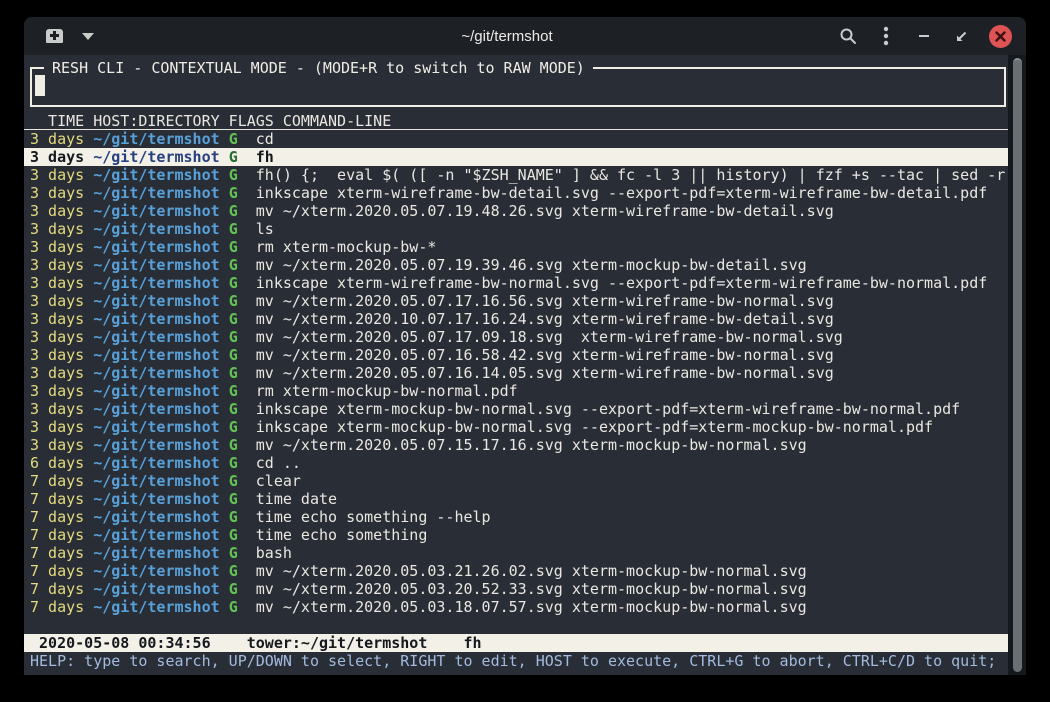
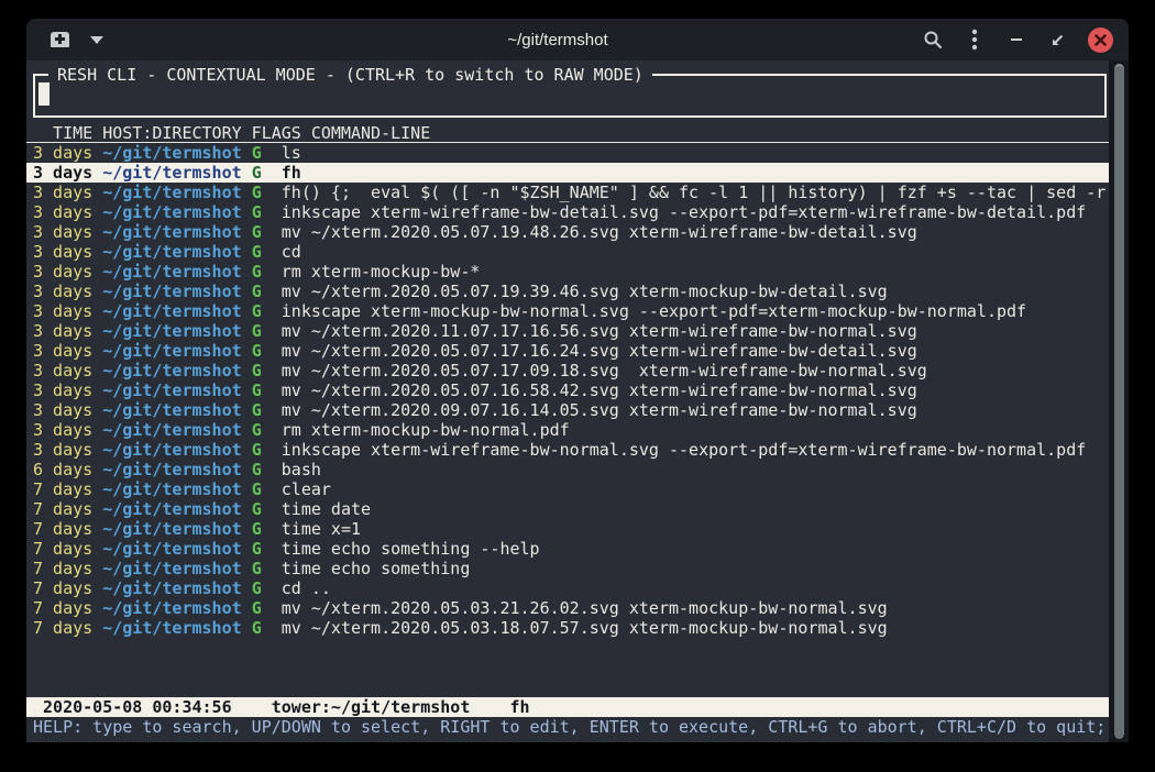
  ~/git/termshot
- RESH CLI - CONTEXTUAL MODE - (MODE+R to switch to RAW MODE)
+ RESH CLI - CONTEXTUAL MODE - (CTRL+R to switch to RAW MODE)
  TIME HOST:DIRECTORY FLAGS COMMAND-LINE
- 3 days ~/git/termshot G cd
+ 3 days ~/git/termshot G ls
  3 days ~/git/termshot G fh
- 3 days ~/git/termshot G fh() {; eval $( ([ -n "$ZSH_NAME" ] && fc -l 3 || history) | fzf +s --tac | sed -r
+ 3 days ~/git/termshot G fh() {; eval $( ([ -n "$ZSH_NAME" ] && fc -l 1 || history) | fzf +s --tac | sed -r
  3 days ~/git/termshot G inkscape xterm-wireframe-bw-detail.svg --export-pdf=xterm-wireframe-bw-detail.pdf
  3 days ~/git/termshot G mv ~/xterm.2020.05.07.19.48.26.svg xterm-wireframe-bw-detail.svg
- 3 days ~/git/termshot G ls
+ 3 days ~/git/termshot G cd
  3 days ~/git/termshot G rm xterm-mockup-bw-*
  3 days ~/git/termshot G mv ~/xterm.2020.05.07.19.39.46.svg xterm-mockup-bw-detail.svg
- 3 days ~/git/termshot G inkscape xterm-wireframe-bw-normal.svg --export-pdf=xterm-wireframe-bw-normal.pdf
+ 3 days ~/git/termshot G inkscape xterm-mockup-bw-normal.svg --export-pdf=xterm-mockup-bw-normal.pdf
- 3 days ~/git/termshot G mv ~/xterm.2020.05.07.17.16.56.svg xterm-wireframe-bw-normal.svg
+ 3 days ~/git/termshot G mv ~/xterm.2020.11.07.17.16.56.svg xterm-wireframe-bw-normal.svg
- 3 days ~/git/termshot G mv ~/xterm.2020.10.07.17.16.24.svg xterm-wireframe-bw-detail.svg
+ 3 days ~/git/termshot G mv ~/xterm.2020.05.07.17.16.24.svg xterm-wireframe-bw-detail.svg
  3 days ~/git/termshot G mv ~/xterm.2020.05.07.17.09.18.svg xterm-wireframe-bw-normal.svg
  3 days ~/git/termshot G mv ~/xterm.2020.05.07.16.58.42.svg xterm-wireframe-bw-normal.svg
- 3 days ~/git/termshot G mv ~/xterm.2020.05.07.16.14.05.svg xterm-wireframe-bw-normal.svg
+ 3 days ~/git/termshot G mv ~/xterm.2020.09.07.16.14.05.svg xterm-wireframe-bw-normal.svg
  3 days ~/git/termshot G rm xterm-mockup-bw-normal.pdf
- 3 days ~/git/termshot G inkscape xterm-mockup-bw-normal.svg --export-pdf=xterm-wireframe-bw-normal.pdf
- 3 days ~/git/termshot G inkscape xterm-mockup-bw-normal.svg --export-pdf=xterm-mockup-bw-normal.pdf
+ 3 days ~/git/termshot G inkscape xterm-wireframe-bw-normal.svg --export-pdf=xterm-wireframe-bw-normal.pdf
- 3 days ~/git/termshot G mv ~/xterm.2020.05.07.15.17.16.svg xterm-mockup-bw-normal.svg
- 6 days ~/git/termshot G cd ..
+ 6 days ~/git/termshot G bash
  7 days ~/git/termshot G clear
  7 days ~/git/termshot G time date
+ 7 days ~/git/termshot G time x=1
  7 days ~/git/termshot G time echo something --help
  7 days ~/git/termshot G time echo something
- 7 days ~/git/termshot G bash
+ 7 days ~/git/termshot G cd ..
  7 days ~/git/termshot G mv ~/xterm.2020.05.03.21.26.02.svg xterm-mockup-bw-normal.svg
- 7 days ~/git/termshot G mv ~/xterm.2020.05.03.20.52.33.svg xterm-mockup-bw-normal.svg
  7 days ~/git/termshot G mv ~/xterm.2020.05.03.18.07.57.svg xterm-mockup-bw-normal.svg
  2020-05-08 00:34:56 tower:~/git/termshot fh
- HELP: type to search, UP/DOWN to select, RIGHT to edit, HOST to execute, CTRL+G to abort, CTRL+C/D to quit;
+ HELP: type to search, UP/DOWN to select, RIGHT to edit, ENTER to execute, CTRL+G to abort, CTRL+C/D to quit;
